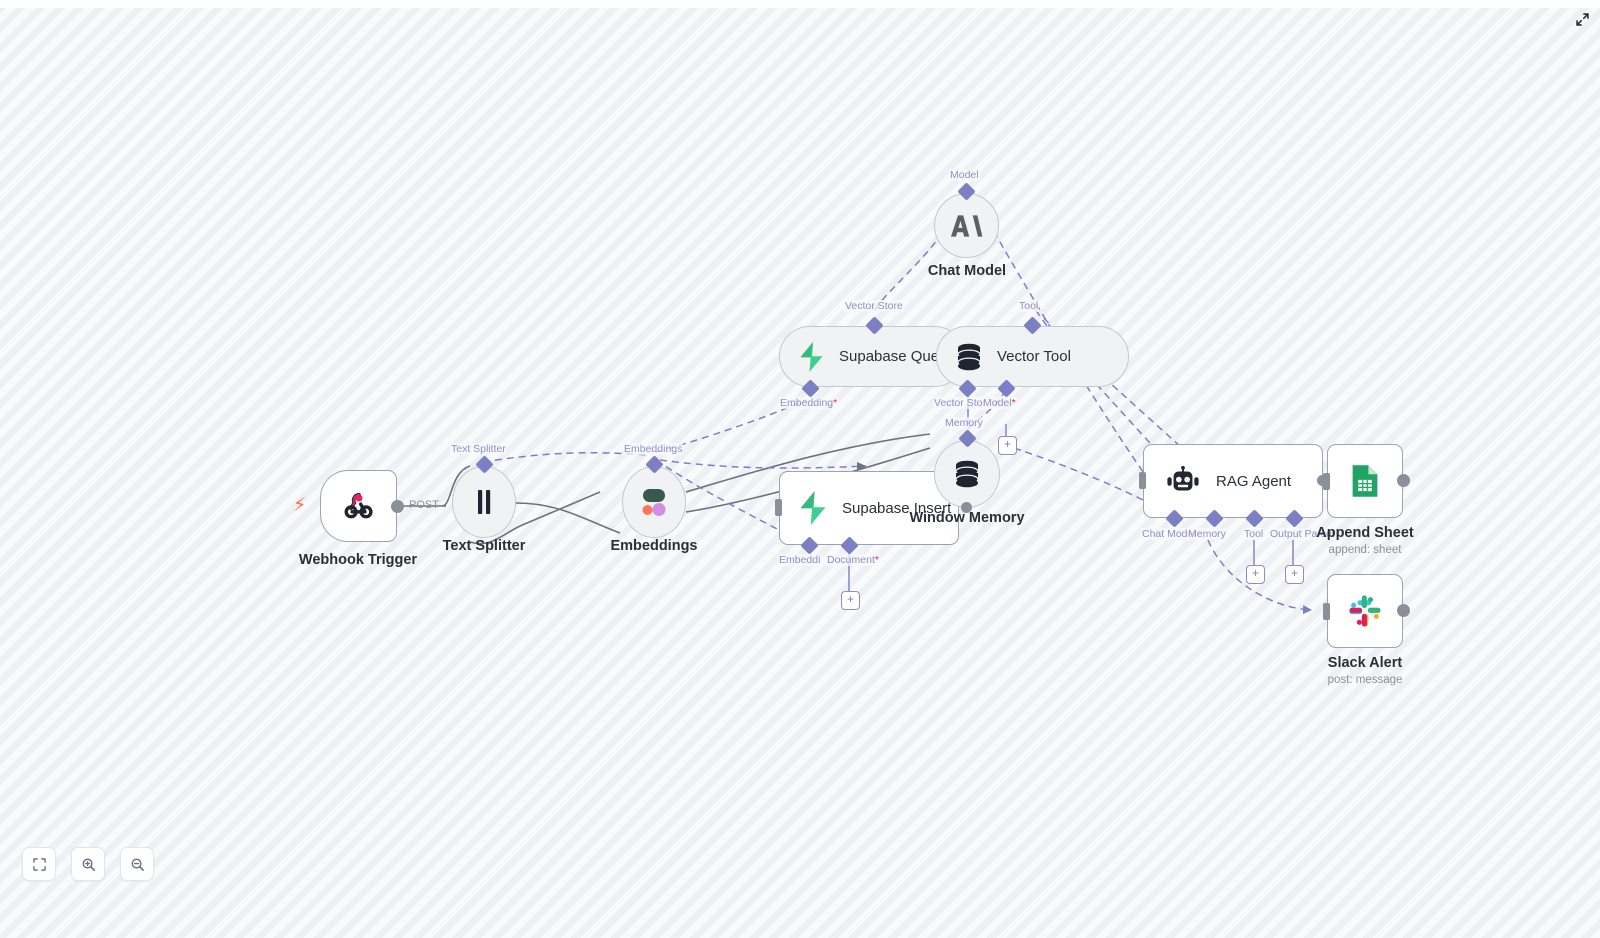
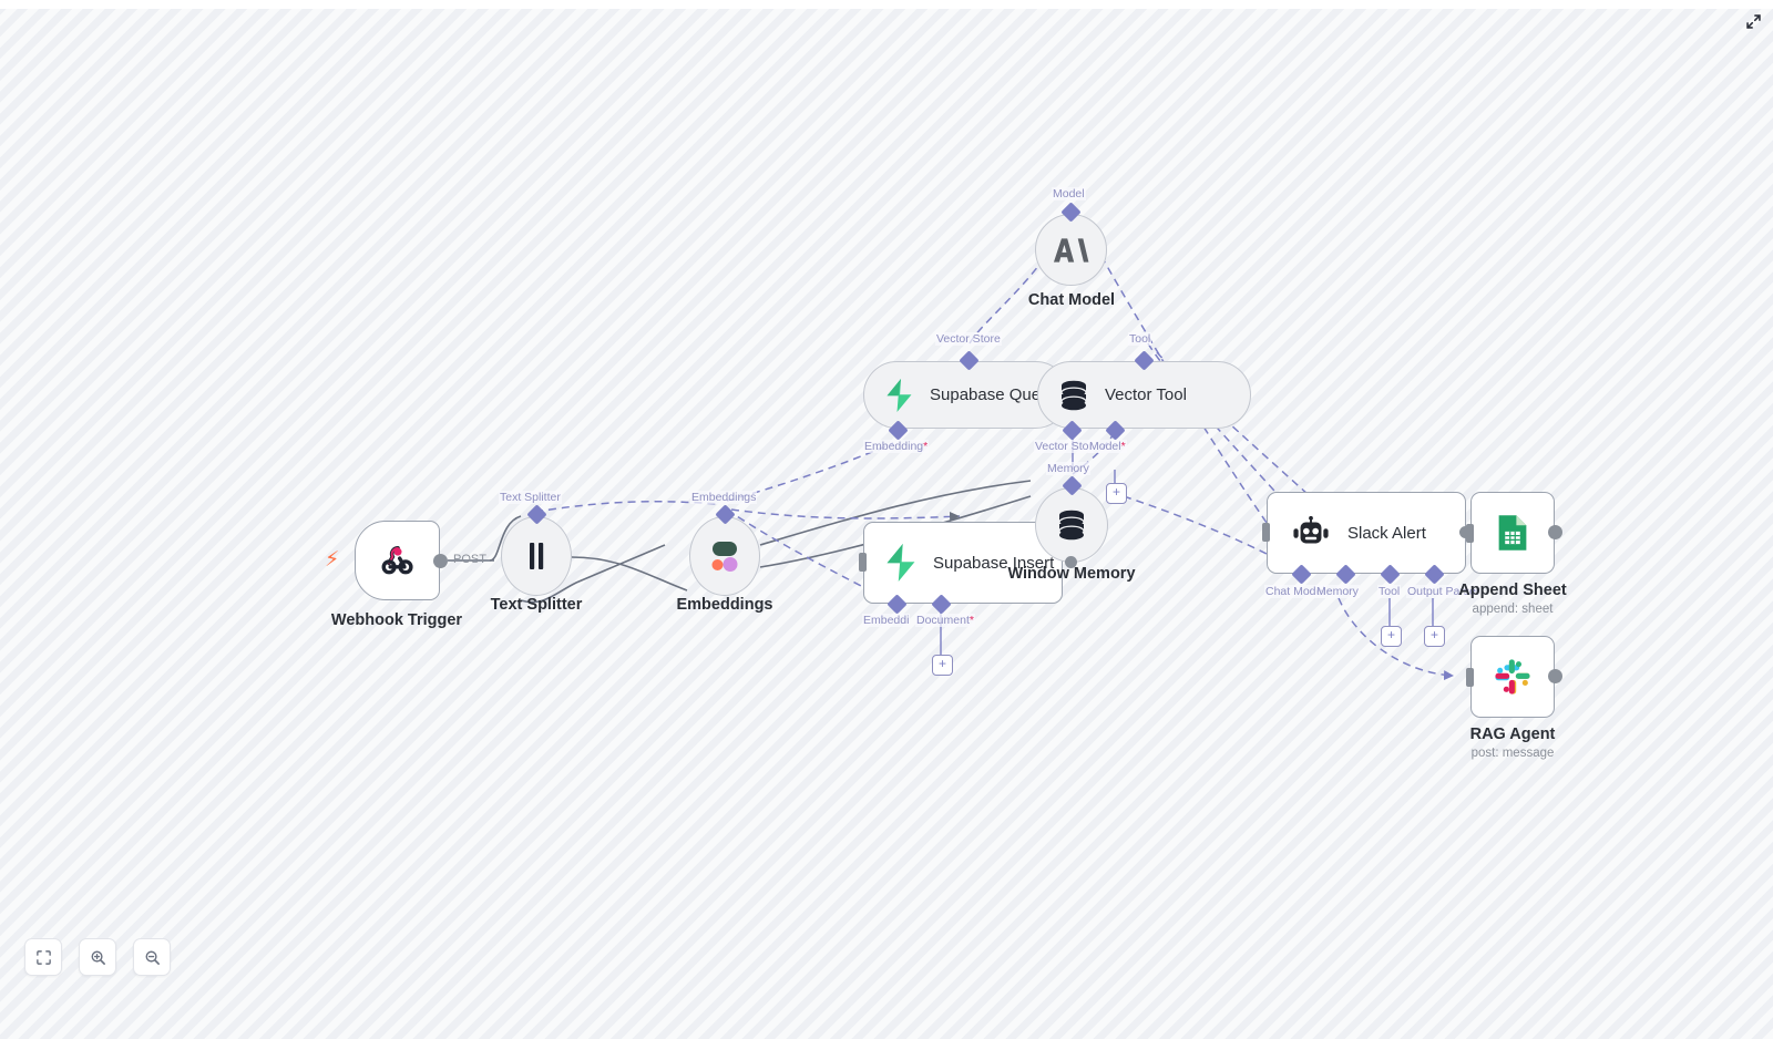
  ⚡
  Webhook Trigger
  POST
  Text Splitter
  Text Splitter
  Embeddings
  Embeddings
  Supabase Insert
  Embeddi
  Document*
  +
  Memory
  Window Memory
  +
  Supabase Que
  Vector Store
  Embedding*
  Vector Tool
  Tool
  Vector Stor
  Model*
  Model
  Chat Model
- RAG Agent
+ Slack Alert
  Chat Model
  Memory
  Tool
  Output Parser
  +
  +
  Append Sheet
  append: sheet
- Slack Alert
+ RAG Agent
  post: message
